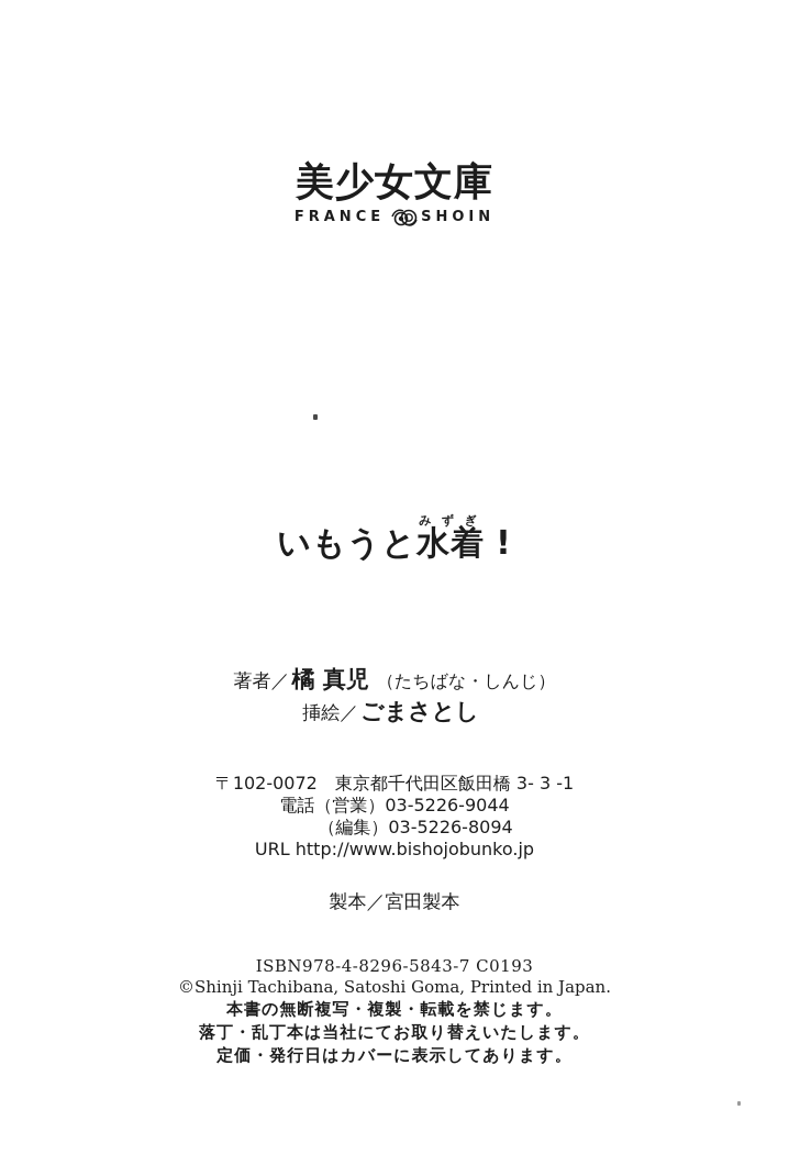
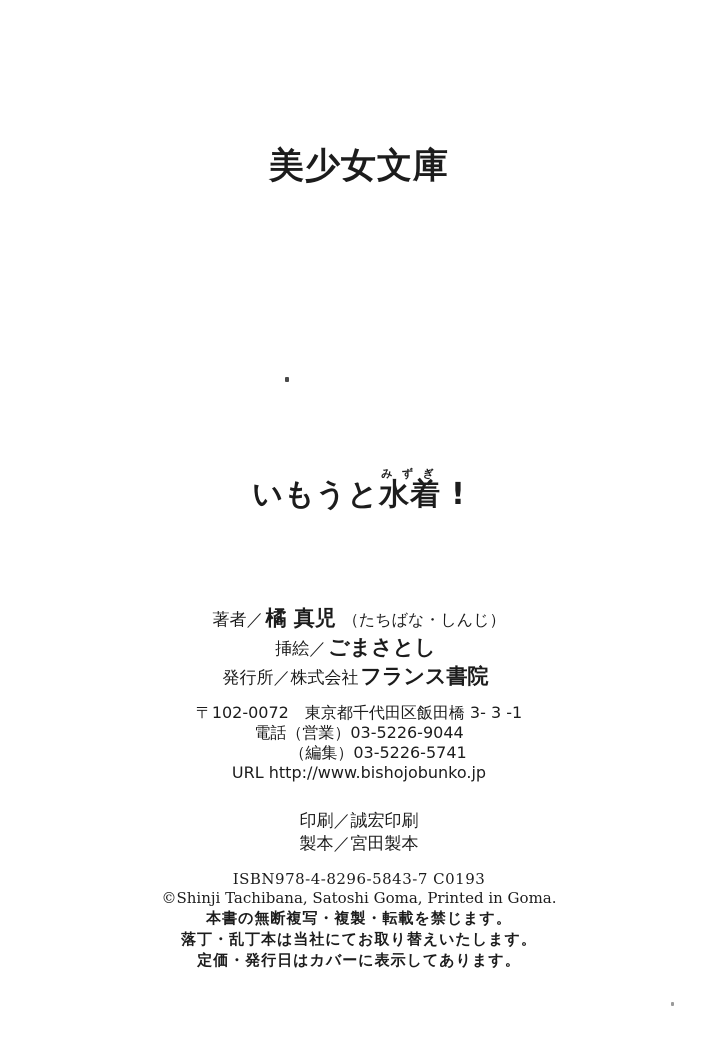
  美少女文庫
- FRANCE
- SHOIN
  いもうと水着みずぎ!
  著者／橘 真児 （たちばな・しんじ）
  挿絵／ごまさとし
+ 発行所／株式会社フランス書院
  〒102-0072 東京都千代田区飯田橋 3- 3 -1
  電話（営業）03-5226-9044
- （編集）03-5226-8094
+ （編集）03-5226-5741
  URL http://www.bishojobunko.jp
+ 印刷／誠宏印刷
  製本／宮田製本
  ISBN978-4-8296-5843-7 C0193
- ©Shinji Tachibana, Satoshi Goma, Printed in Japan.
+ ©Shinji Tachibana, Satoshi Goma, Printed in Goma.
  本書の無断複写・複製・転載を禁じます。
  落丁・乱丁本は当社にてお取り替えいたします。
  定価・発行日はカバーに表示してあります。
